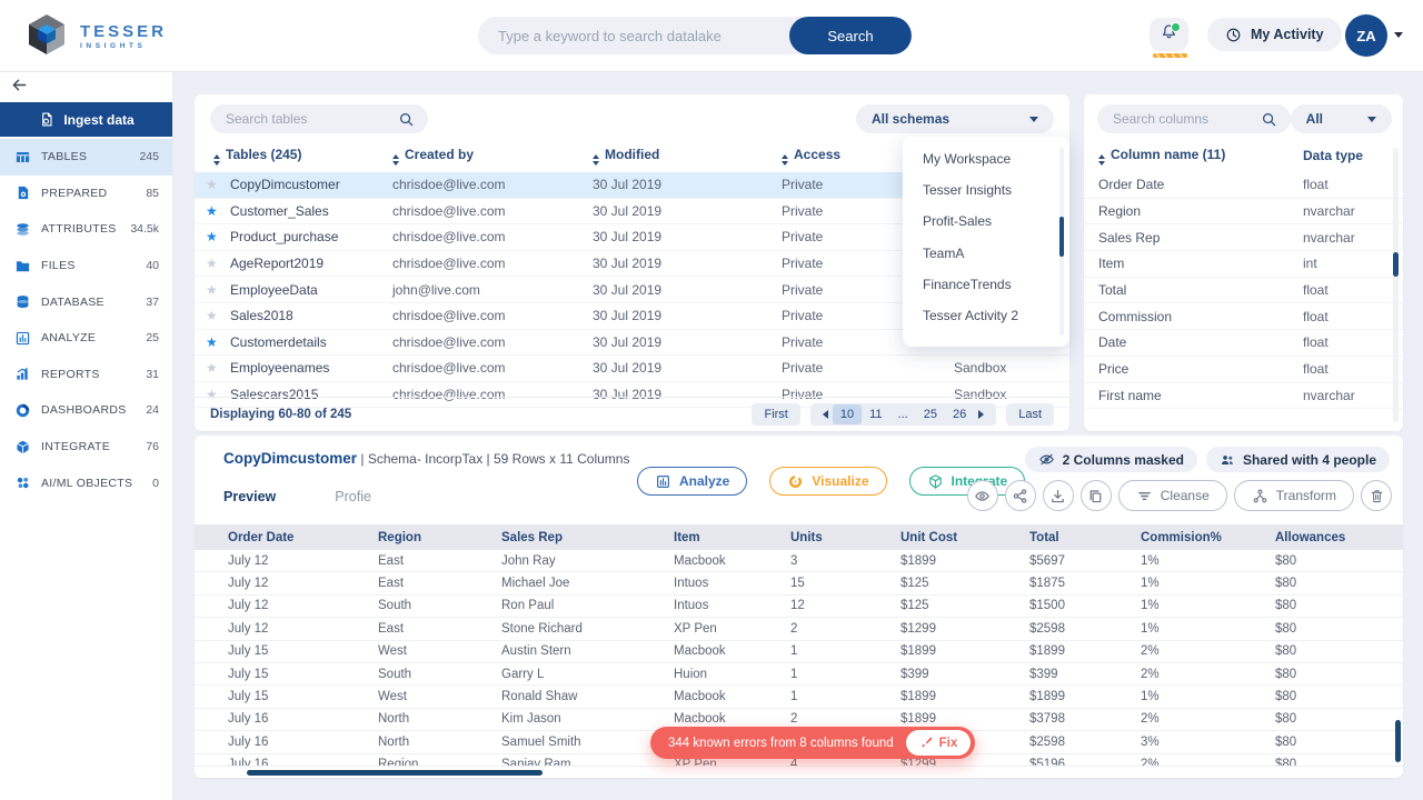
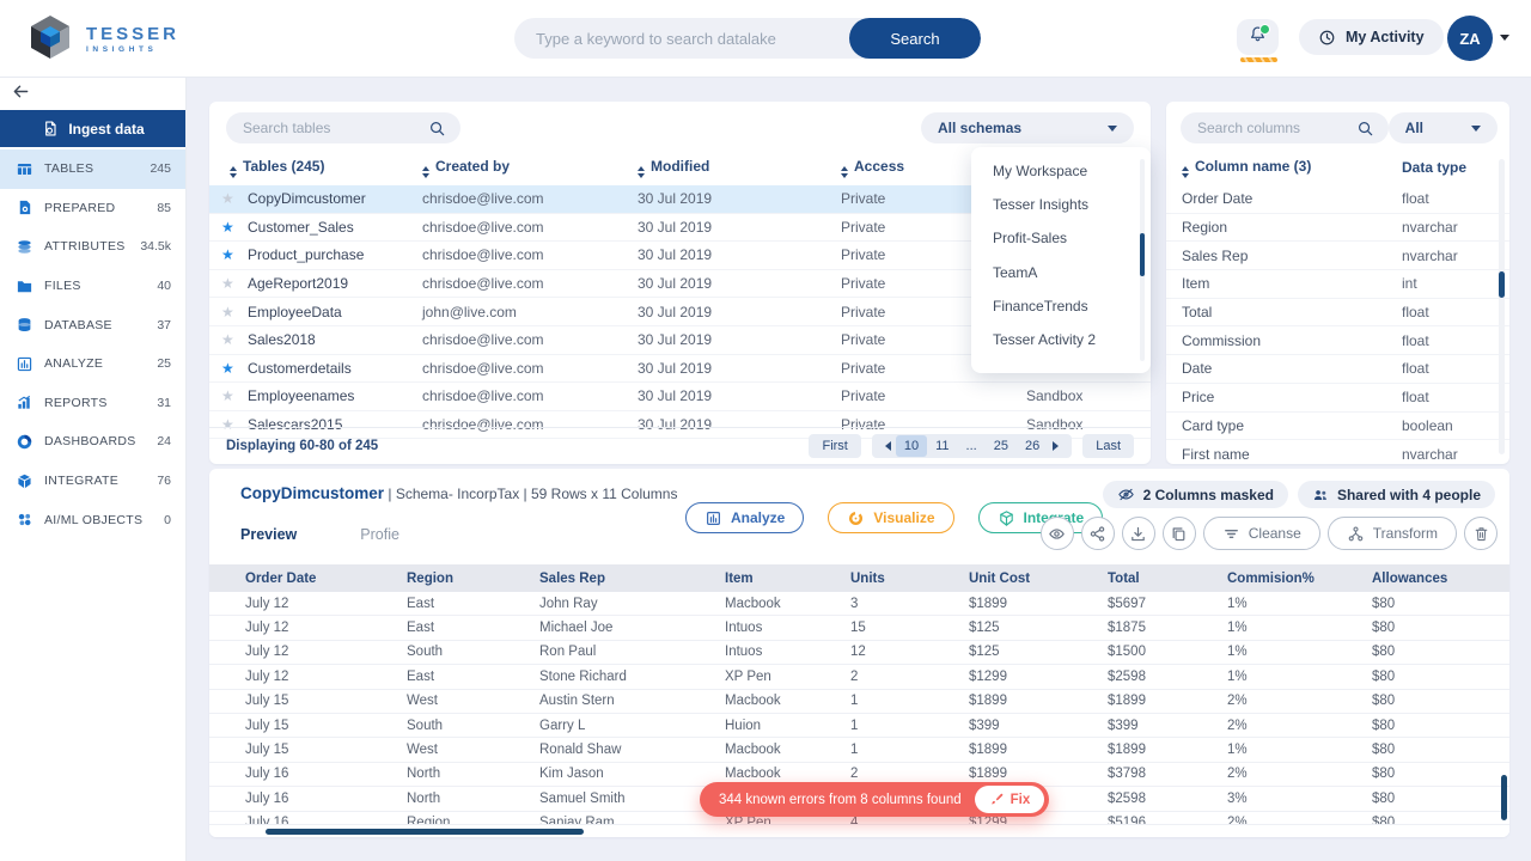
  TESSER
  Type a keyword to search datalake
  Search
  My Activity
  ZA
  Ingest data
  TABLES
  245
  PREPARED
  85
  ATTRIBUTES
  34.5k
  FILES
  40
  DATABASE
  37
  ANALYZE
  25
  REPORTS
  31
  DASHBOARDS
  24
  INTEGRATE
  76
  AI/ML OBJECTS
  0
  Search tables
  All schemas
  Tables (245)
  Created by
  Modified
  Access
  ★
  CopyDimcustomer
  chrisdoe@live.com
  30 Jul 2019
  Private
  ★
  Customer_Sales
  chrisdoe@live.com
  30 Jul 2019
  Private
  ★
  Product_purchase
  chrisdoe@live.com
  30 Jul 2019
  Private
  ★
  AgeReport2019
  chrisdoe@live.com
  30 Jul 2019
  Private
  ★
  EmployeeData
  john@live.com
  30 Jul 2019
  Private
  ★
  Sales2018
  chrisdoe@live.com
  30 Jul 2019
  Private
  ★
  Customerdetails
  chrisdoe@live.com
  30 Jul 2019
  Private
  ★
  Employeenames
  chrisdoe@live.com
  30 Jul 2019
  Private
  Sandbox
  ★
  Salescars2015
  chrisdoe@live.com
  30 Jul 2019
  Private
  Sandbox
  Displaying 60-80 of 245
  First
  10
  11
  ...
  25
  26
  Last
  My Workspace
  Tesser Insights
  Profit-Sales
  TeamA
  FinanceTrends
  Tesser Activity 2
  Search columns
  All
- Column name (11)
+ Column name (3)
  Data type
  Order Date
  float
  Region
  nvarchar
  Sales Rep
  nvarchar
  Item
  int
  Total
  float
  Commission
  float
  Date
  float
  Price
  float
+ Card type
+ boolean
  First name
  nvarchar
  CopyDimcustomer | Schema- IncorpTax | 59 Rows x 11 Columns
  2 Columns masked
  Shared with 4 people
  Preview
  Profie
  Analyze
  Visualize
  Inteate
  Cleanse
  Transform
  Order Date
  Region
  Sales Rep
  Item
  Units
  Unit Cost
  Total
  Commision%
  Allowances
  July 12
  East
  John Ray
  Macbook
  3
  $1899
  $5697
  1%
  $80
  July 12
  East
  Michael Joe
  Intuos
  15
  $125
  $1875
  1%
  $80
  July 12
  South
  Ron Paul
  Intuos
  12
  $125
  $1500
  1%
  $80
  July 12
  East
  Stone Richard
  XP Pen
  2
  $1299
  $2598
  1%
  $80
  July 15
  West
  Austin Stern
  Macbook
  1
  $1899
  $1899
  2%
  $80
  July 15
  South
  Garry L
  Huion
  1
  $399
  $399
  2%
  $80
  July 15
  West
  Ronald Shaw
  Macbook
  1
  $1899
  $1899
  1%
  $80
  July 16
  North
  Kim Jason
  Macbook
  2
  $1899
  $3798
  2%
  $80
  July 16
  North
  Samuel Smith
  $2598
  3%
  $80
  344 known errors from 8 columns found
  Fix
